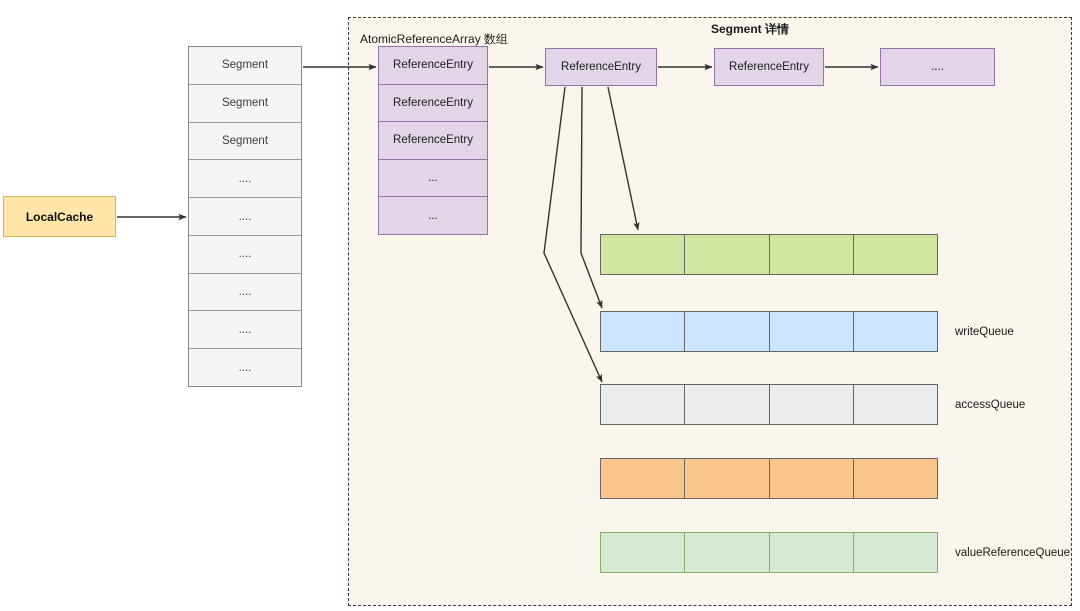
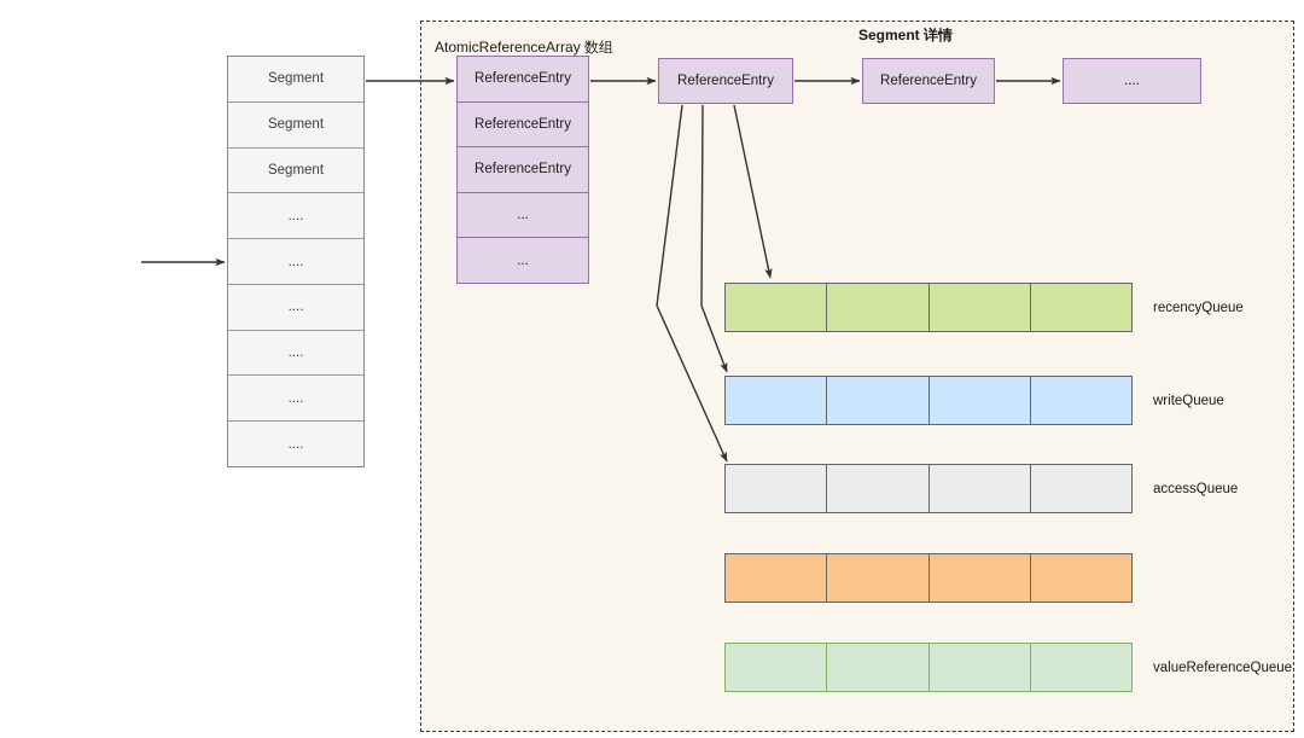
  AtomicReferenceArray 数组
  Segment 详情
- LocalCache
  Segment
  Segment
  Segment
  ....
  ....
  ....
  ....
  ....
  ....
  ReferenceEntry
  ReferenceEntry
  ReferenceEntry
  ...
  ...
  ReferenceEntry
  ReferenceEntry
  ....
+ recencyQueue
  writeQueue
  accessQueue
  valueReferenceQueue
